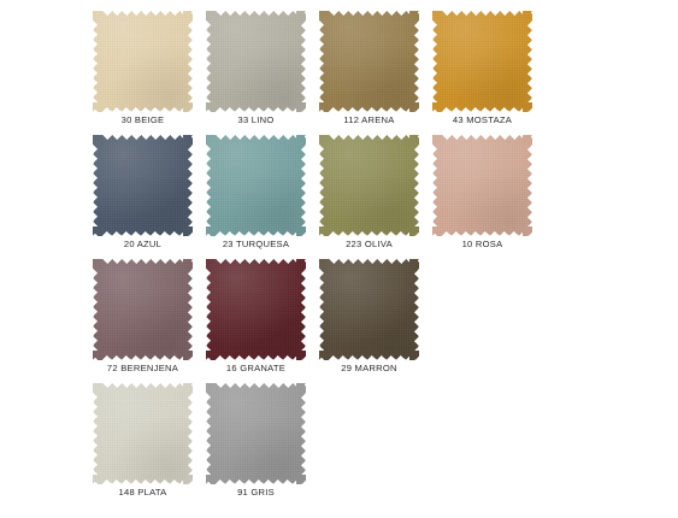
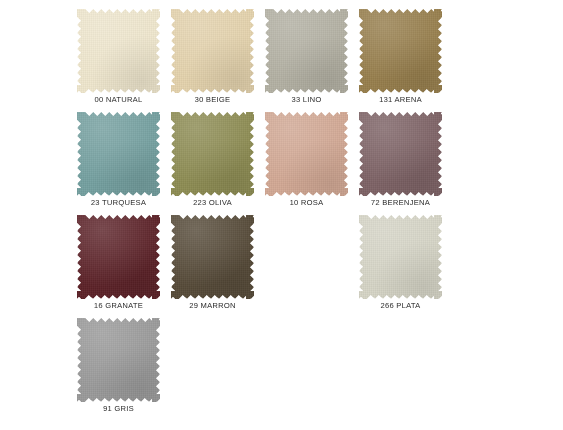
+ 00 NATURAL
  30 BEIGE
  33 LINO
- 112 ARENA
+ 131 ARENA
- 43 MOSTAZA
- 20 AZUL
  23 TURQUESA
  223 OLIVA
  10 ROSA
  72 BERENJENA
  16 GRANATE
  29 MARRON
- 148 PLATA
+ 266 PLATA
  91 GRIS
